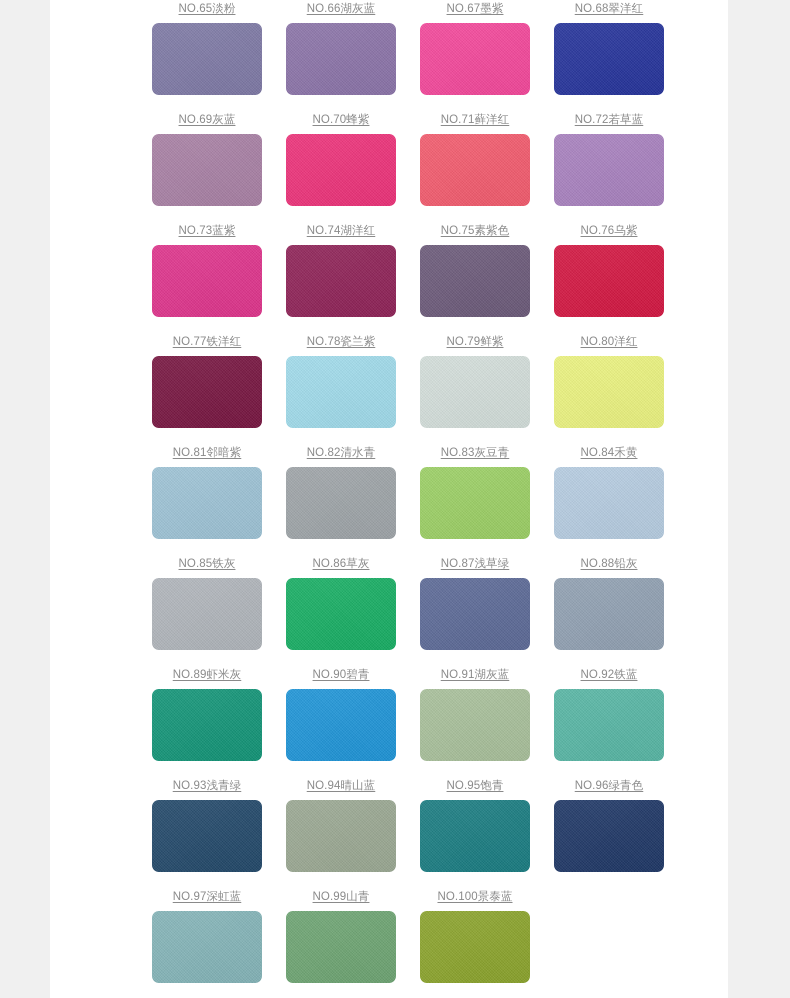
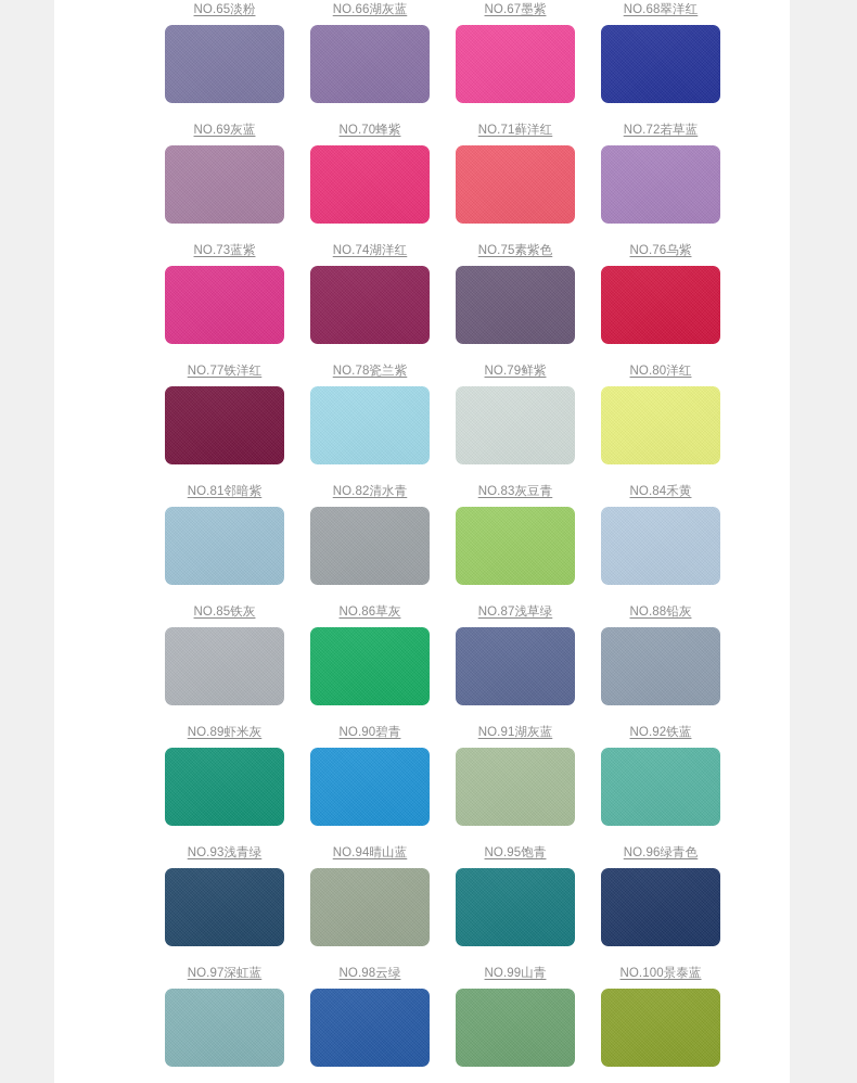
  NO.65淡粉
  NO.66湖灰蓝
  NO.67墨紫
  NO.68翠洋红
  NO.69灰蓝
  NO.70蜂紫
  NO.71藓洋红
  NO.72若草蓝
  NO.73蓝紫
  NO.74湖洋红
  NO.75素紫色
  NO.76乌紫
  NO.77铁洋红
  NO.78瓷兰紫
  NO.79鲜紫
  NO.80洋红
  NO.81邻暗紫
  NO.82清水青
  NO.83灰豆青
  NO.84禾黄
  NO.85铁灰
  NO.86草灰
  NO.87浅草绿
  NO.88铅灰
  NO.89虾米灰
  NO.90碧青
  NO.91湖灰蓝
  NO.92铁蓝
  NO.93浅青绿
  NO.94晴山蓝
  NO.95饱青
  NO.96绿青色
  NO.97深虹蓝
+ NO.98云绿
  NO.99山青
  NO.100景泰蓝
